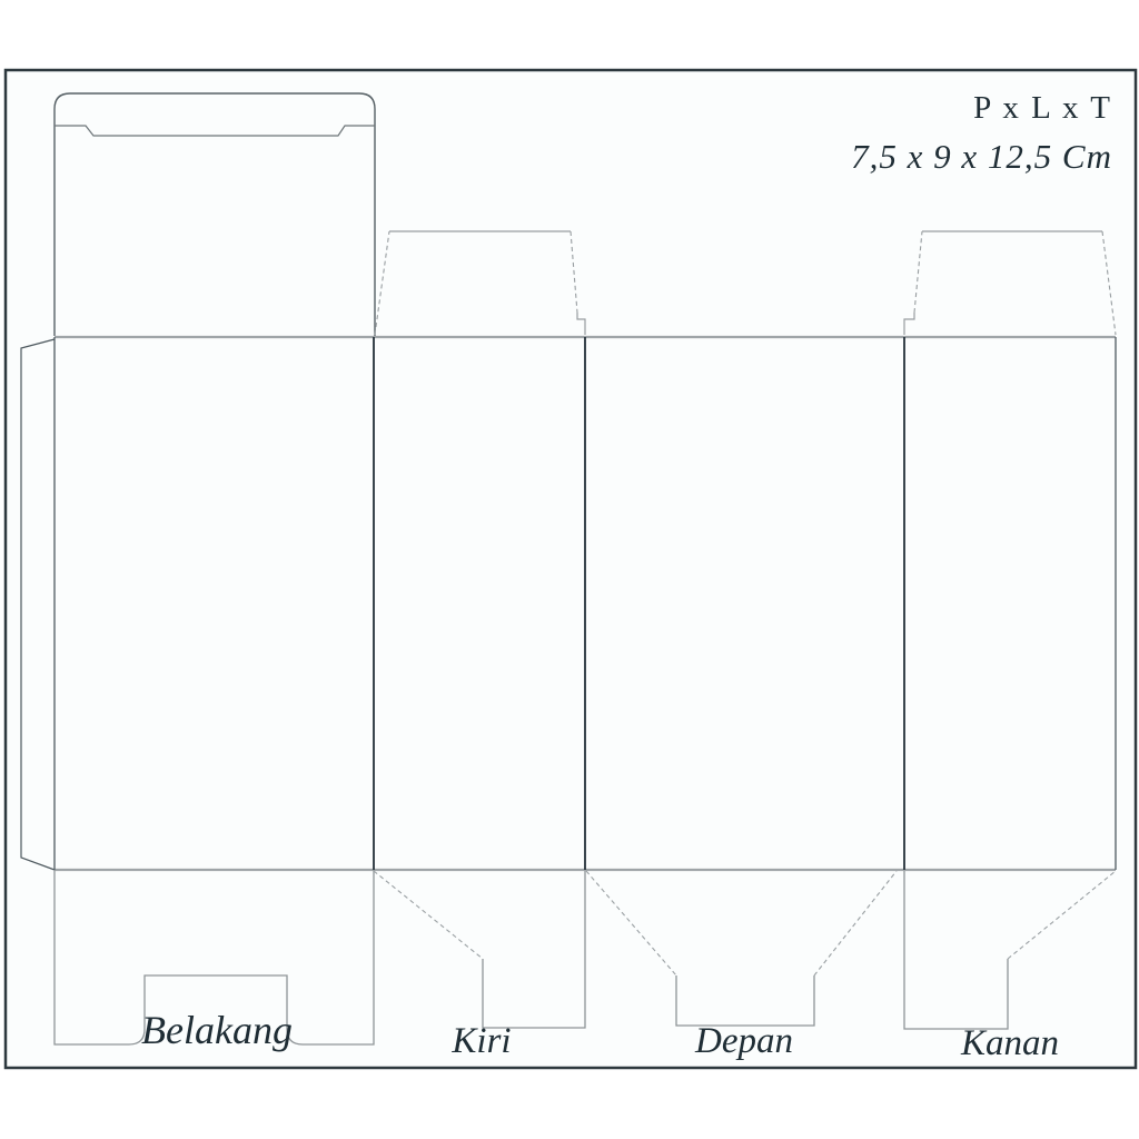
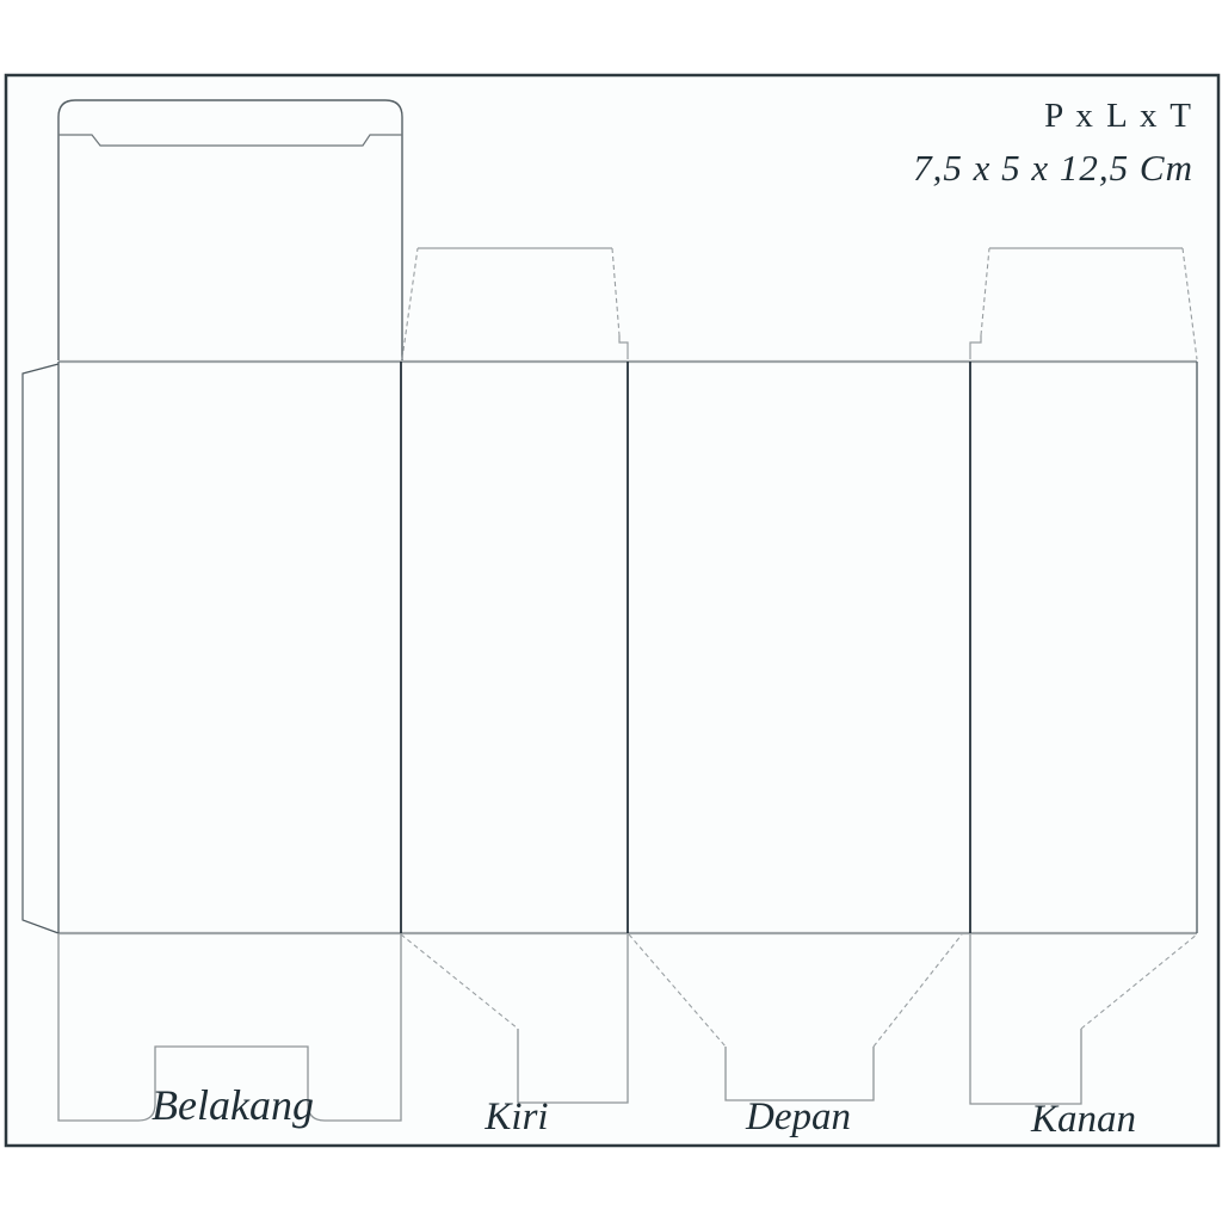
  P x L x T
- 7,5 x 9 x 12,5 Cm
+ 7,5 x 5 x 12,5 Cm
  Belakang
  Kiri
  Depan
  Kanan
